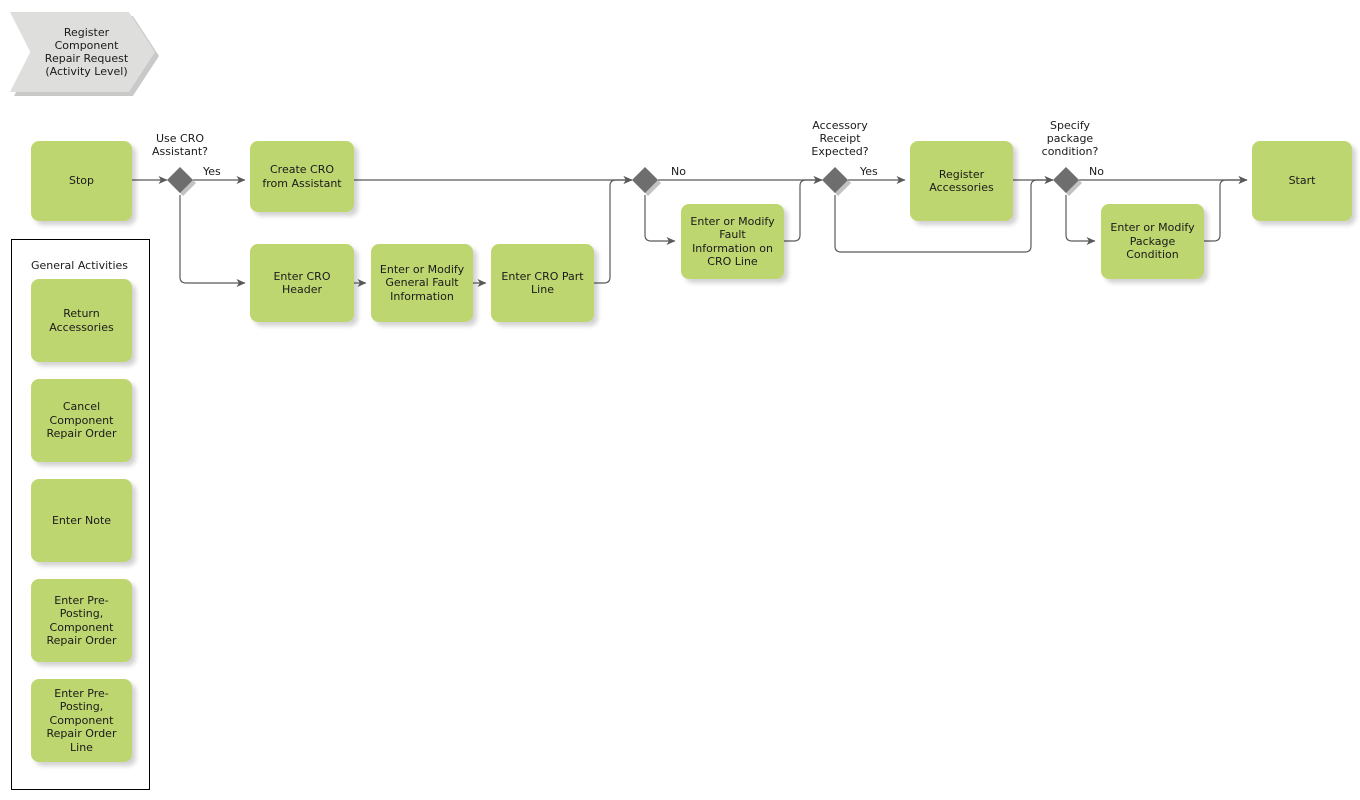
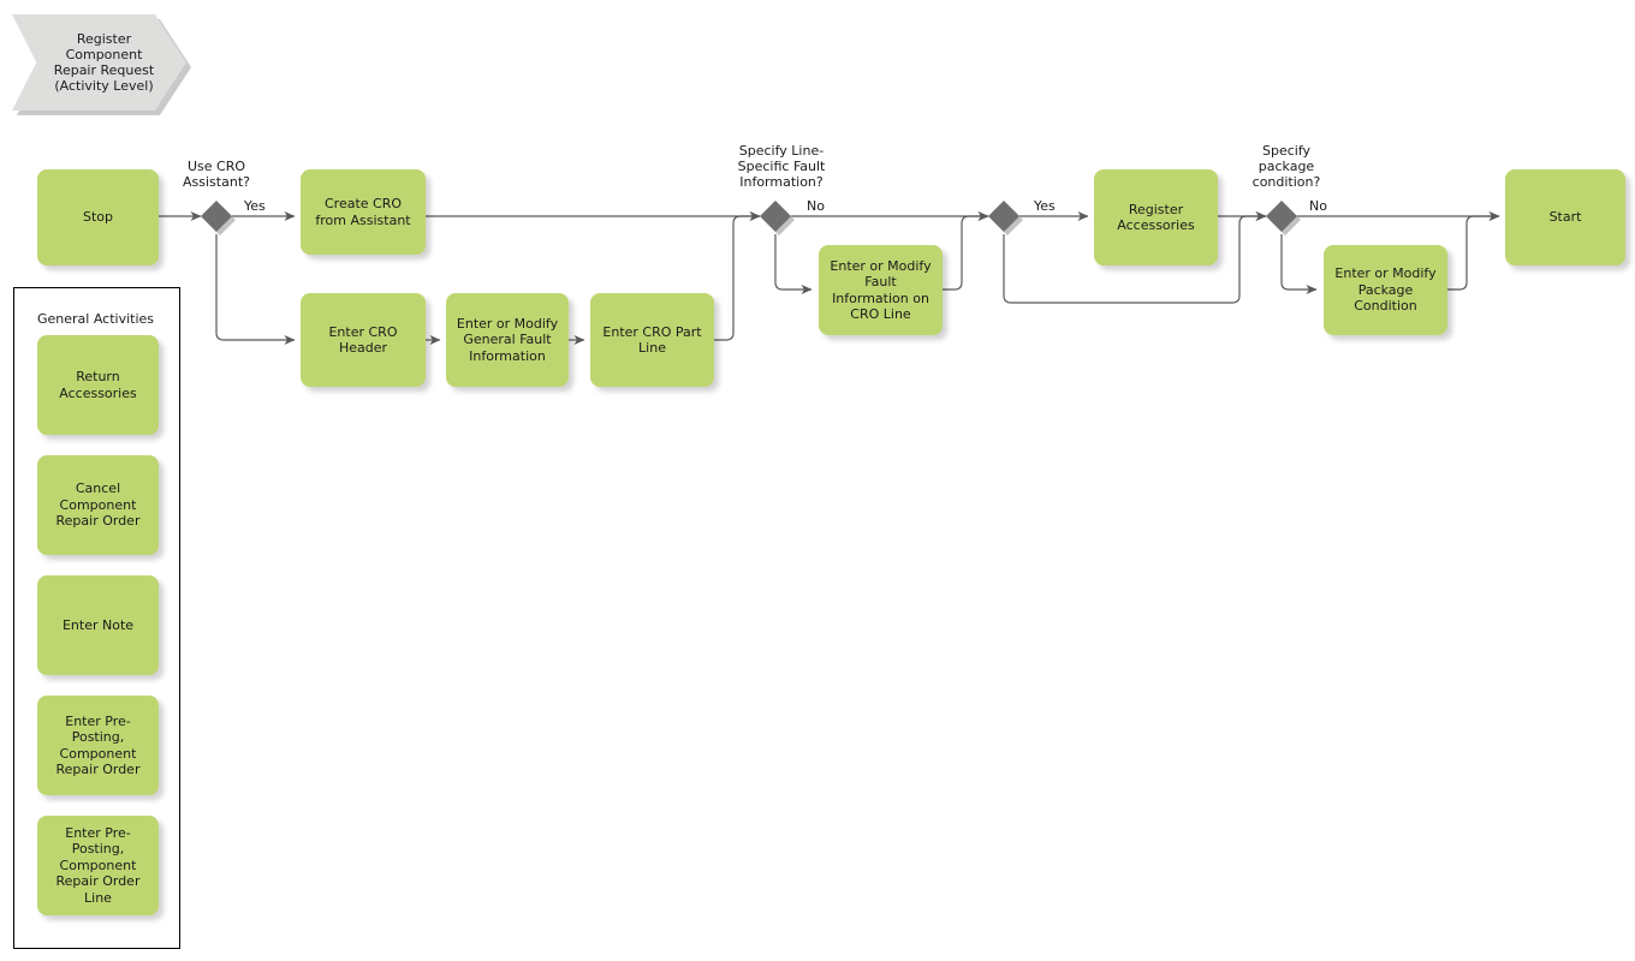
  Register
  Component
  Repair Request
  (Activity Level)
  General Activities
  Return
  Accessories
  Cancel
  Component
  Repair Order
  Enter Note
  Enter Pre-
  Posting,
  Component
  Repair Order
  Enter Pre-
  Posting,
  Component
  Repair Order
  Line
  Stop
  Create CRO
  from Assistant
  Enter CRO
  Header
  Enter or Modify
  General Fault
  Information
  Enter CRO Part
  Line
  Enter or Modify
  Fault
  Information on
  CRO Line
  Register
  Accessories
  Enter or Modify
  Package
  Condition
  Start
  Use CRO
  Assistant?
  Yes
+ Specify Line-
+ Specific Fault
+ Information?
  No
- Accessory
- Receipt
- Expected?
  Yes
  Specify
  package
  condition?
  No
